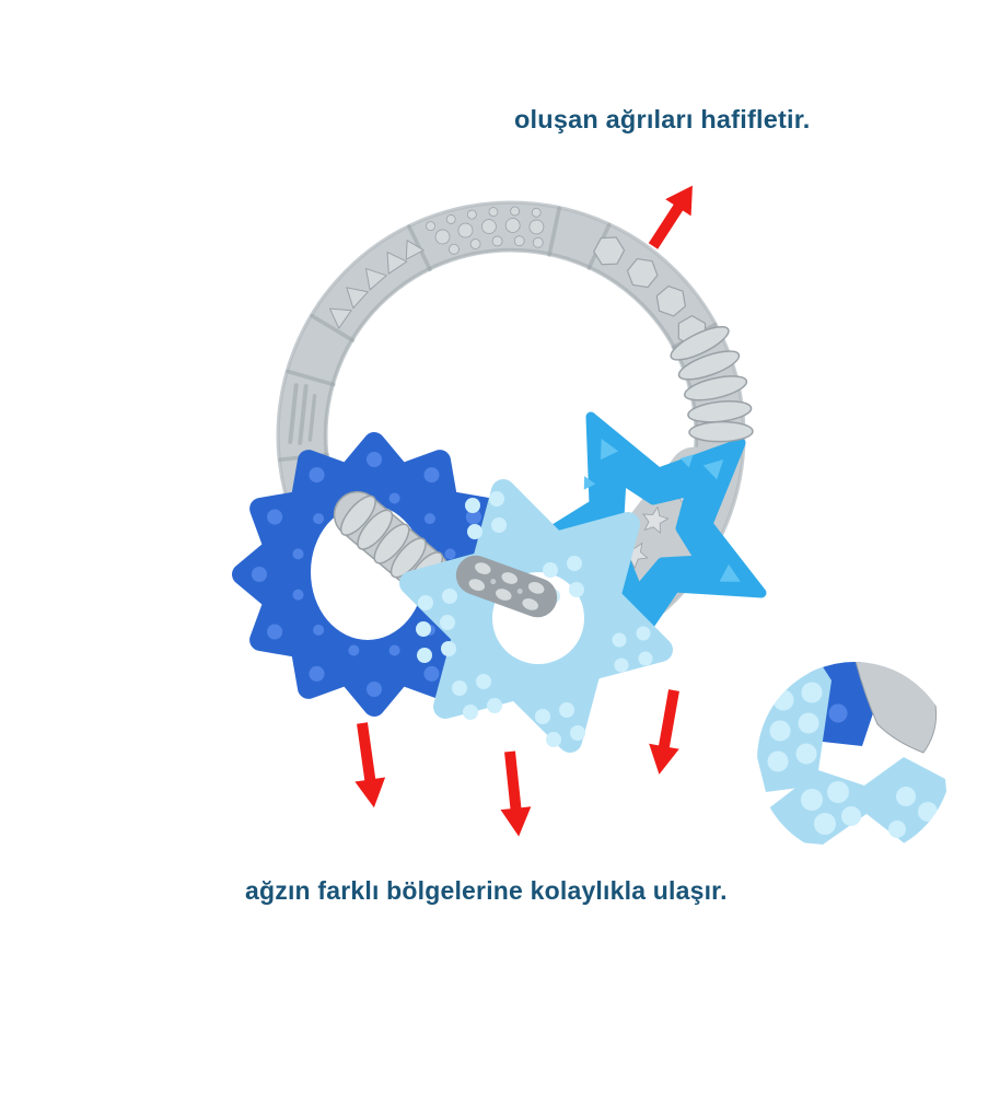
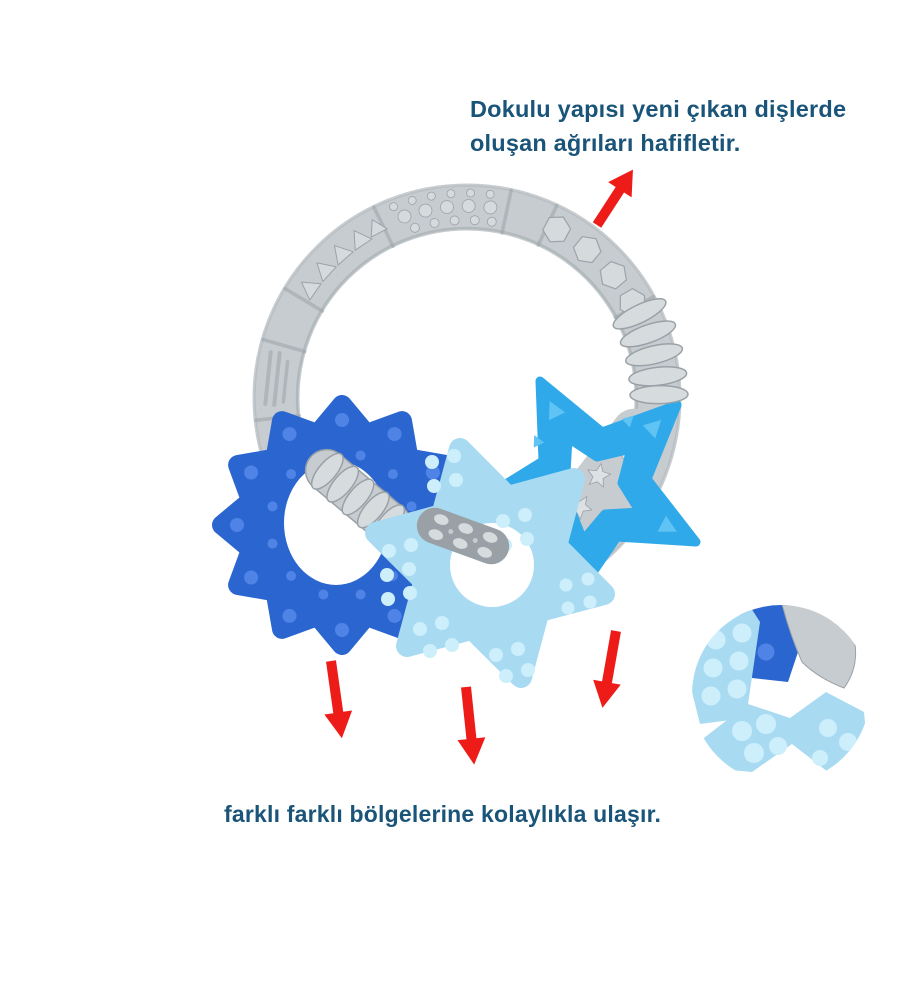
+ Dokulu yapısı yeni çıkan dişlerde
  oluşan ağrıları hafifletir.
- ağzın farklı bölgelerine kolaylıkla ulaşır.
+ farklı farklı bölgelerine kolaylıkla ulaşır.
